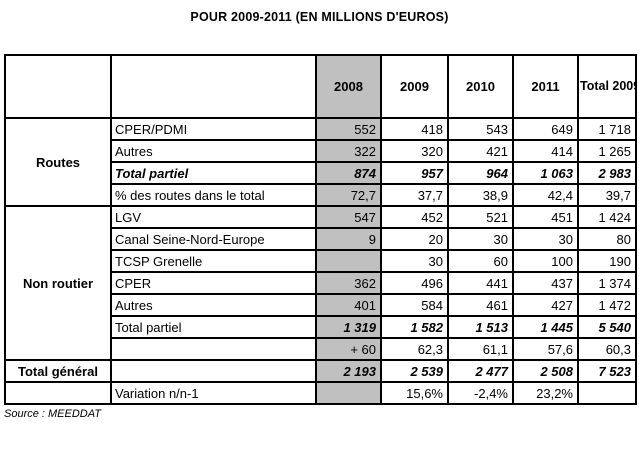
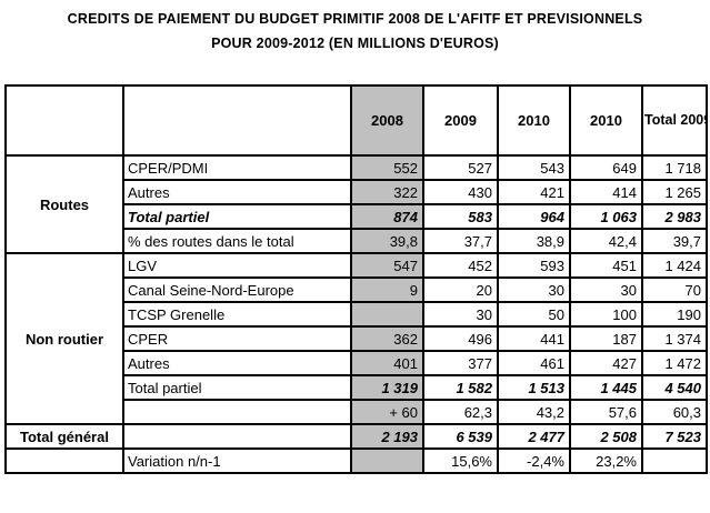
+ CREDITS DE PAIEMENT DU BUDGET PRIMITIF 2008 DE L'AFITF ET PREVISIONNELS
- POUR 2009-2011 (EN MILLIONS D'EUROS)
+ POUR 2009-2012 (EN MILLIONS D'EUROS)
- 		2008	2009	2010	2011	Total 200
+ 		2008	2009	2010	2010	Total 200
- Routes	CPER/PDMI	552	418	543	649	1 718
+ Routes	CPER/PDMI	552	527	543	649	1 718
- Autres	322	320	421	414	1 265
+ Autres	322	430	421	414	1 265
- Total partiel	874	957	964	1 063	2 983
+ Total partiel	874	583	964	1 063	2 983
- % des routes dans le total	72,7	37,7	38,9	42,4	39,7
+ % des routes dans le total	39,8	37,7	38,9	42,4	39,7
- Non routier	LGV	547	452	521	451	1 424
+ Non routier	LGV	547	452	593	451	1 424
- Canal Seine-Nord-Europe	9	20	30	30	80
+ Canal Seine-Nord-Europe	9	20	30	30	70
- TCSP Grenelle		30	60	100	190
+ TCSP Grenelle		30	50	100	190
- CPER	362	496	441	437	1 374
+ CPER	362	496	441	187	1 374
- Autres	401	584	461	427	1 472
+ Autres	401	377	461	427	1 472
- Total partiel	1 319	1 582	1 513	1 445	5 540
+ Total partiel	1 319	1 582	1 513	1 445	4 540
- 	+ 60	62,3	61,1	57,6	60,3
+ 	+ 60	62,3	43,2	57,6	60,3
- Total général		2 193	2 539	2 477	2 508	7 523
+ Total général		2 193	6 539	2 477	2 508	7 523
  	Variation n/n-1		15,6%	-2,4%	23,2%
- Source : MEEDDAT
